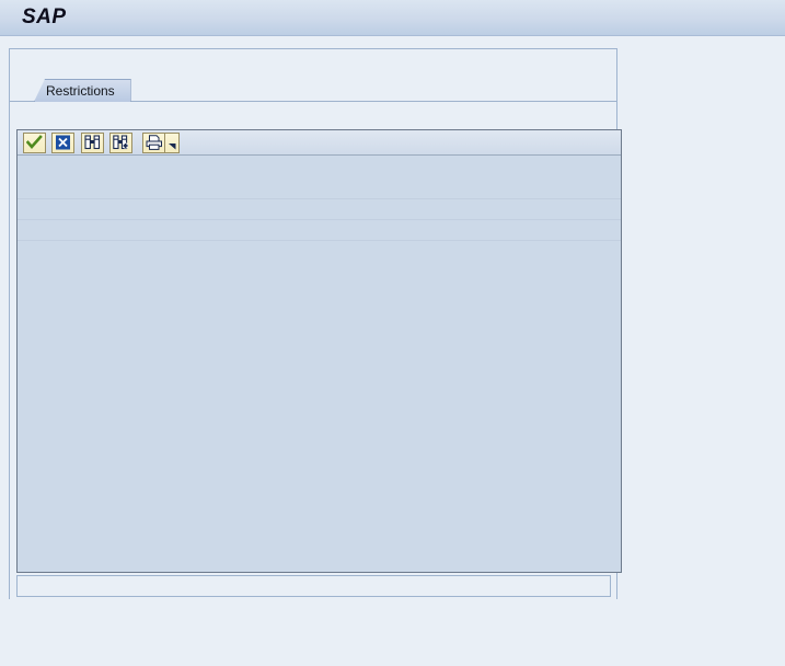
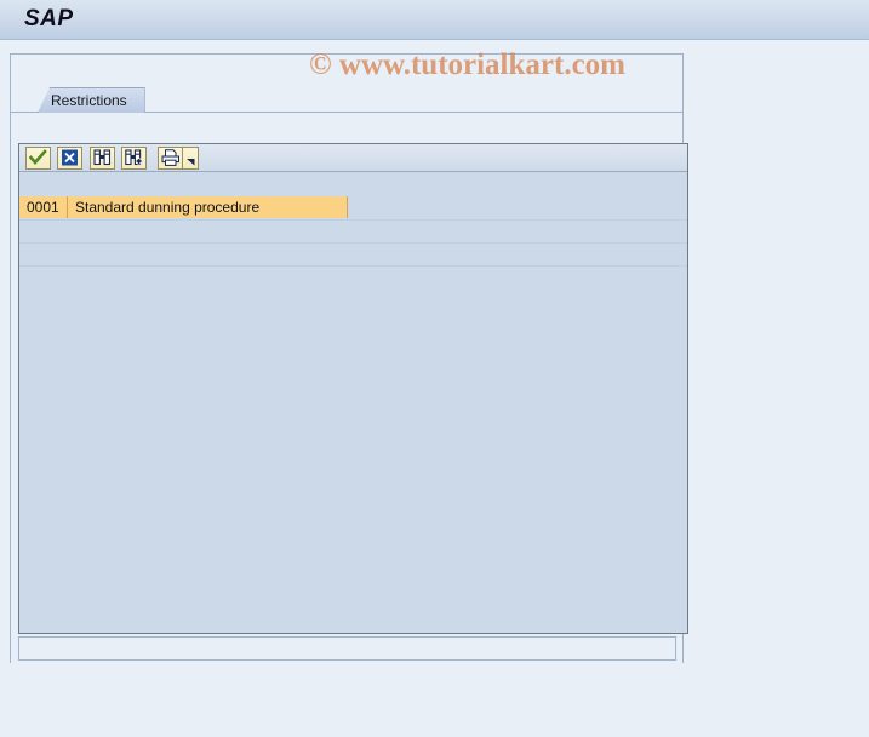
  SAP
  Restrictions
+ 0001
+ Standard dunning procedure
+ © www.tutorialkart.com
